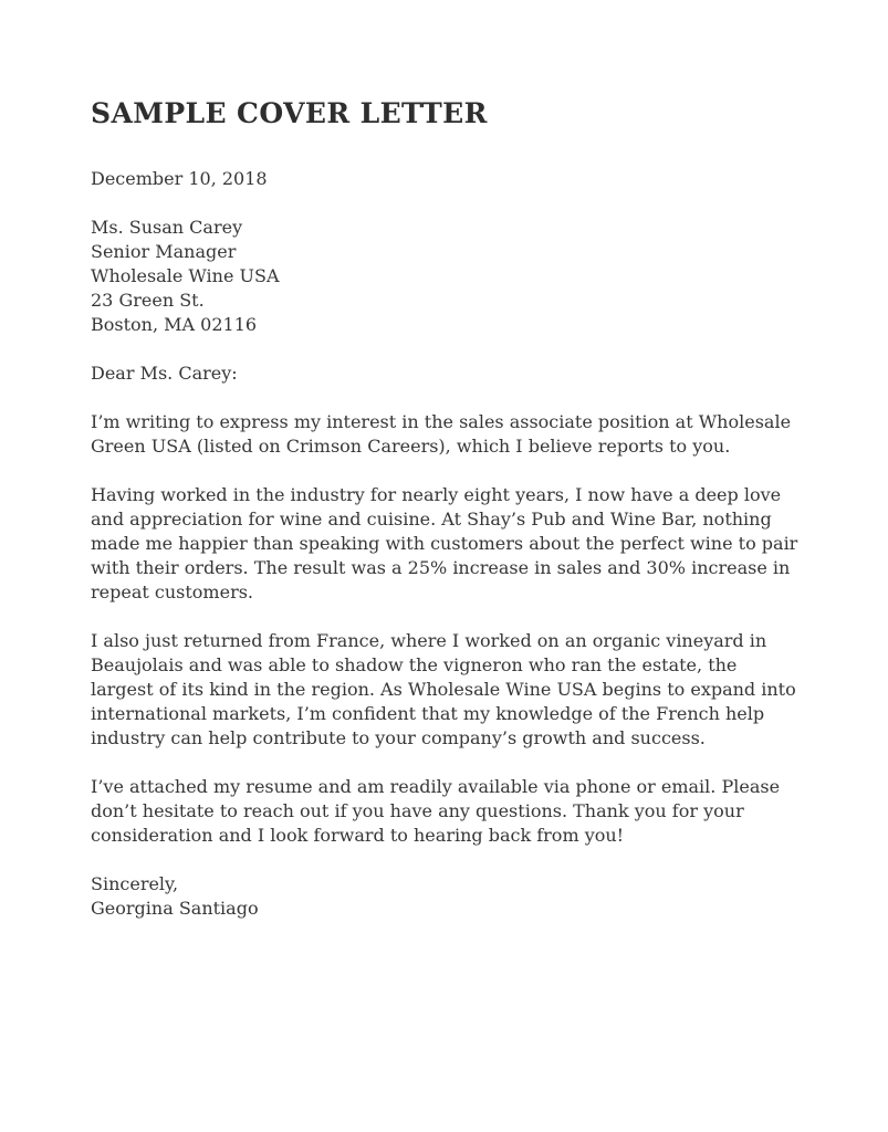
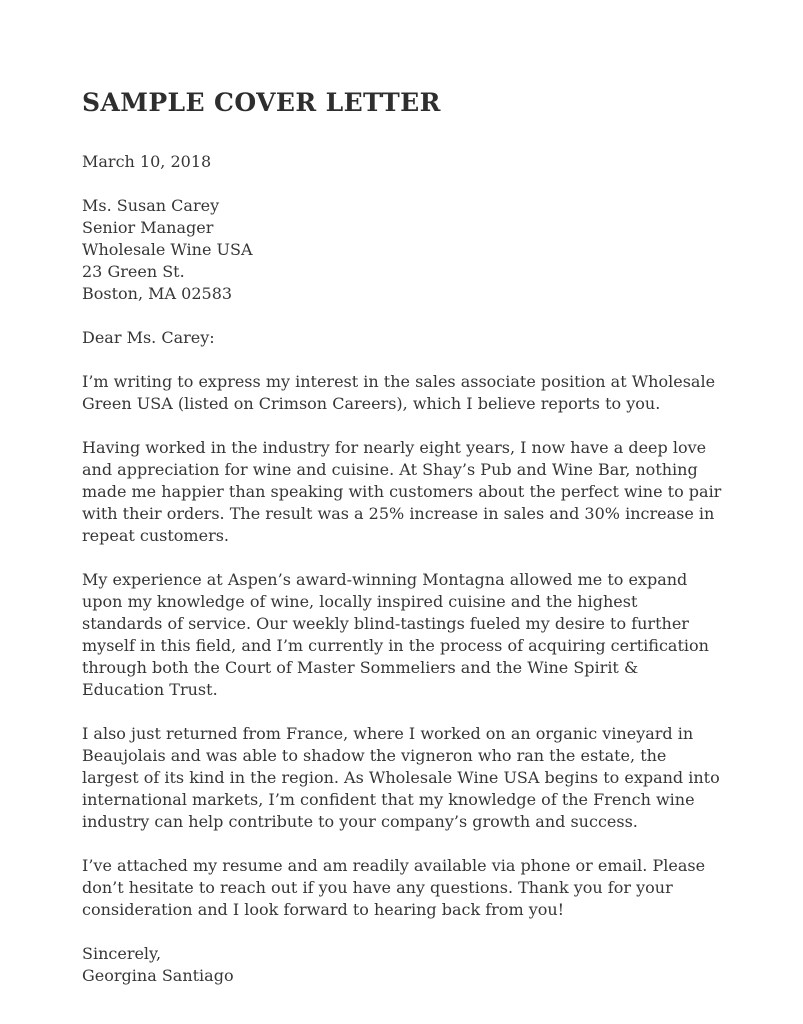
  SAMPLE COVER LETTER
- December 10, 2018
+ March 10, 2018
  Ms. Susan Carey
  Senior Manager
  Wholesale Wine USA
  23 Green St.
- Boston, MA 02116
+ Boston, MA 02583
  Dear Ms. Carey:
  I’m writing to express my interest in the sales associate position at Wholesale Green USA (listed on Crimson Careers), which I believe reports to you.
  Having worked in the industry for nearly eight years, I now have a deep love and appreciation for wine and cuisine. At Shay’s Pub and Wine Bar, nothing made me happier than speaking with customers about the perfect wine to pair with their orders. The result was a 25% increase in sales and 30% increase in repeat customers.
+ My experience at Aspen’s award-winning Montagna allowed me to expand upon my knowledge of wine, locally inspired cuisine and the highest standards of service. Our weekly blind-tastings fueled my desire to further myself in this field, and I’m currently in the process of acquiring certification through both the Court of Master Sommeliers and the Wine Spirit & Education Trust.
- I also just returned from France, where I worked on an organic vineyard in Beaujolais and was able to shadow the vigneron who ran the estate, the largest of its kind in the region. As Wholesale Wine USA begins to expand into international markets, I’m confident that my knowledge of the French help industry can help contribute to your company’s growth and success.
+ I also just returned from France, where I worked on an organic vineyard in Beaujolais and was able to shadow the vigneron who ran the estate, the largest of its kind in the region. As Wholesale Wine USA begins to expand into international markets, I’m confident that my knowledge of the French wine industry can help contribute to your company’s growth and success.
  I’ve attached my resume and am readily available via phone or email. Please don’t hesitate to reach out if you have any questions. Thank you for your consideration and I look forward to hearing back from you!
  Sincerely,
  Georgina Santiago
